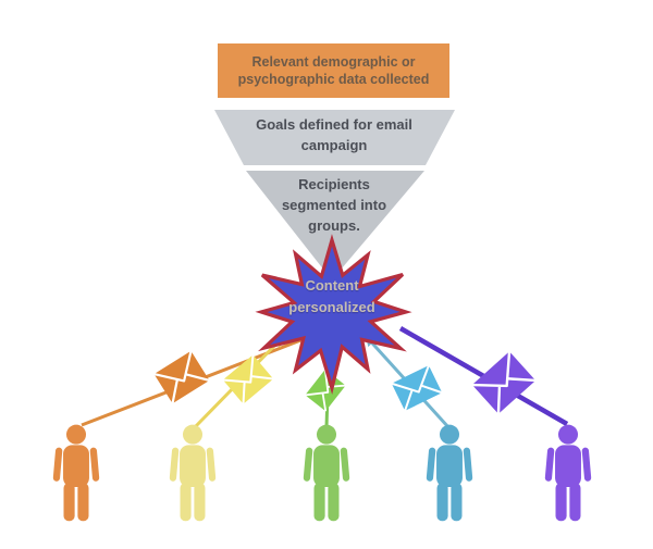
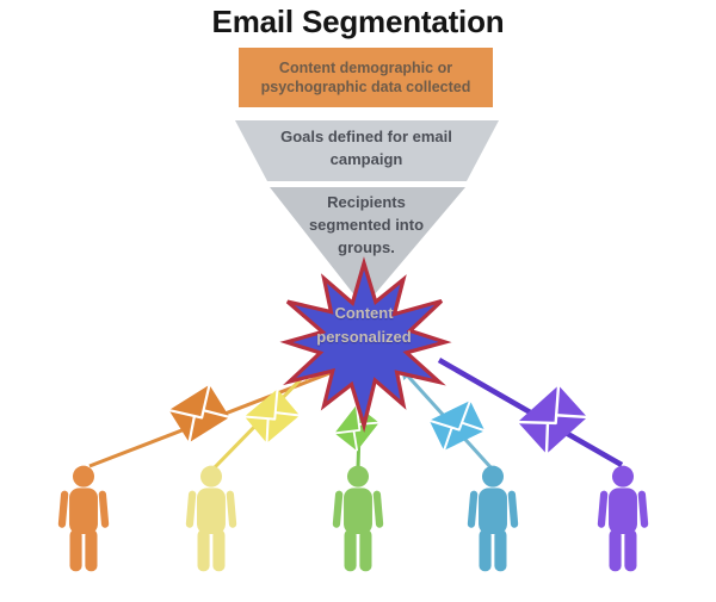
+ Email Segmentation
- Relevant demographic or psychographic data collected
+ Content demographic or psychographic data collected
  Goals defined for email campaign
  Recipients segmented into groups.
  Content personalized
